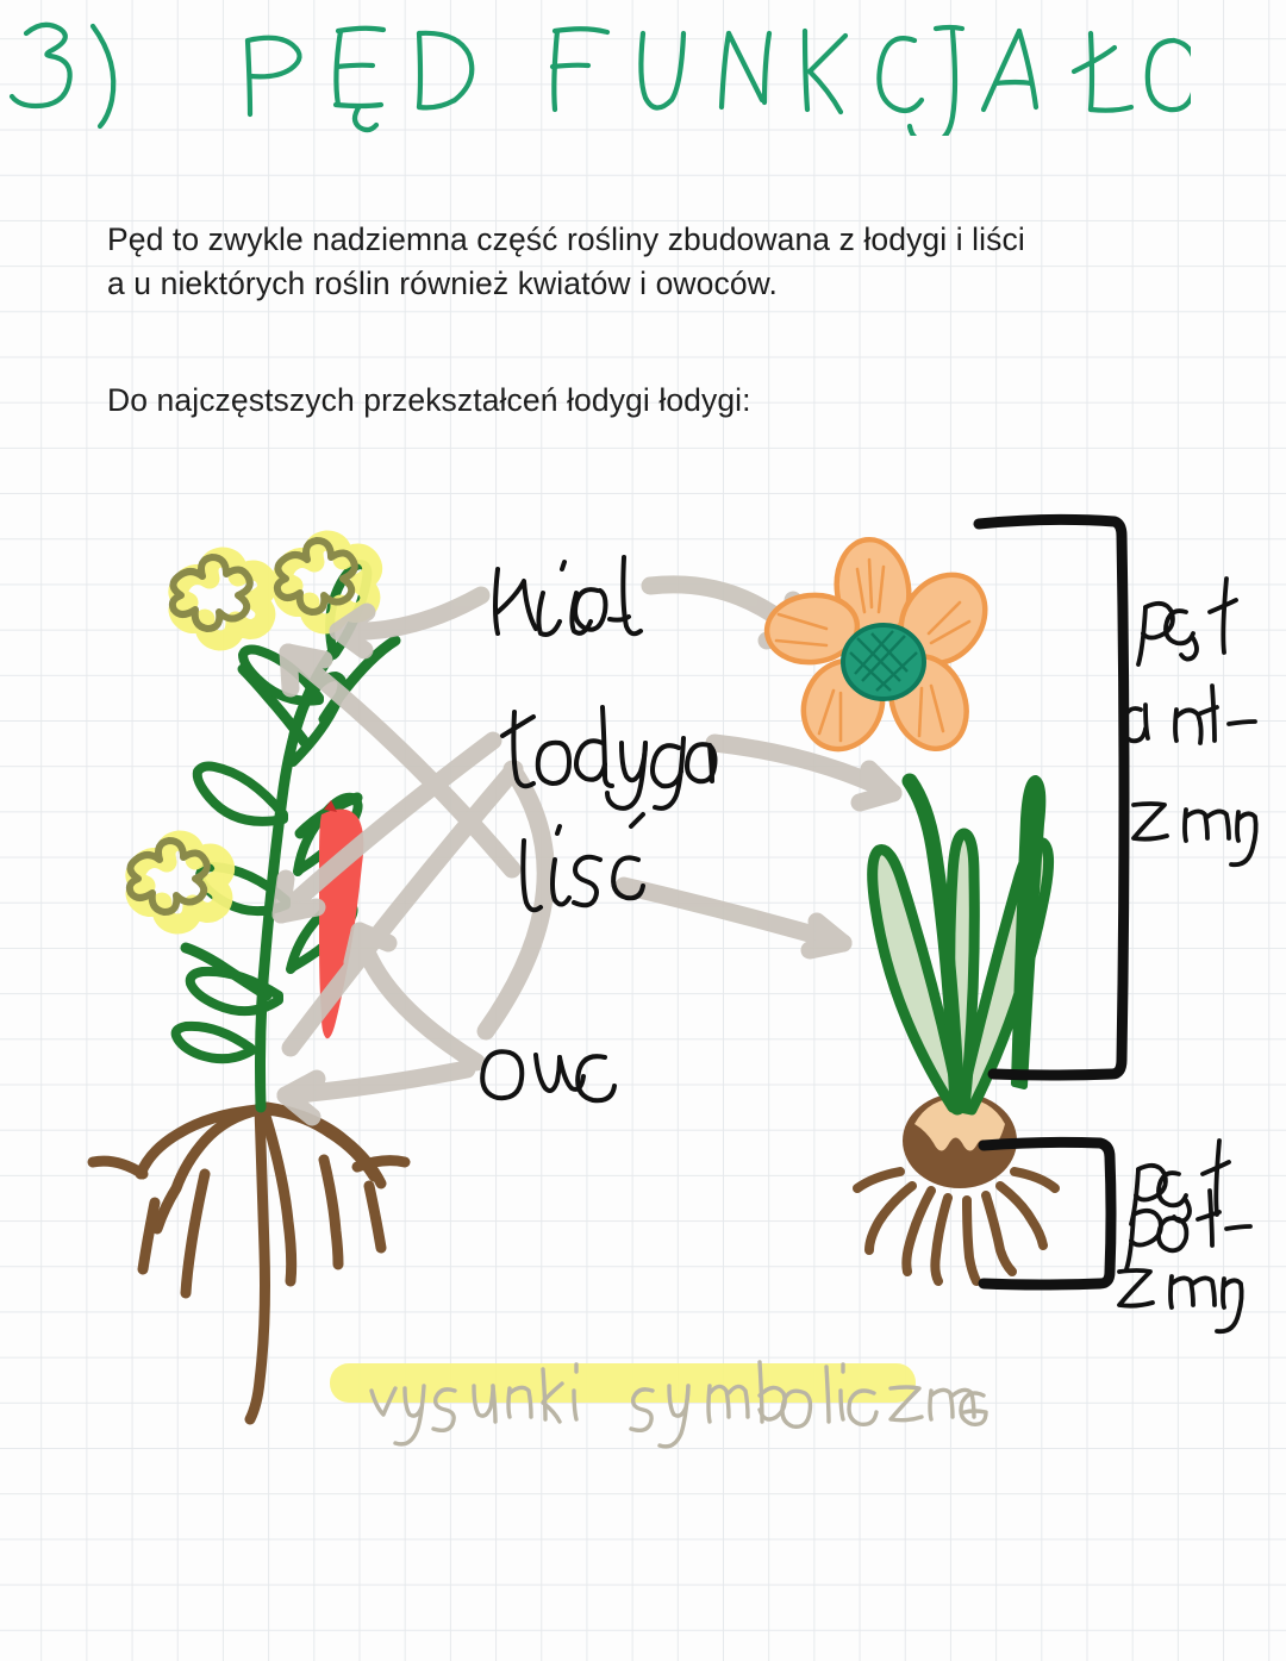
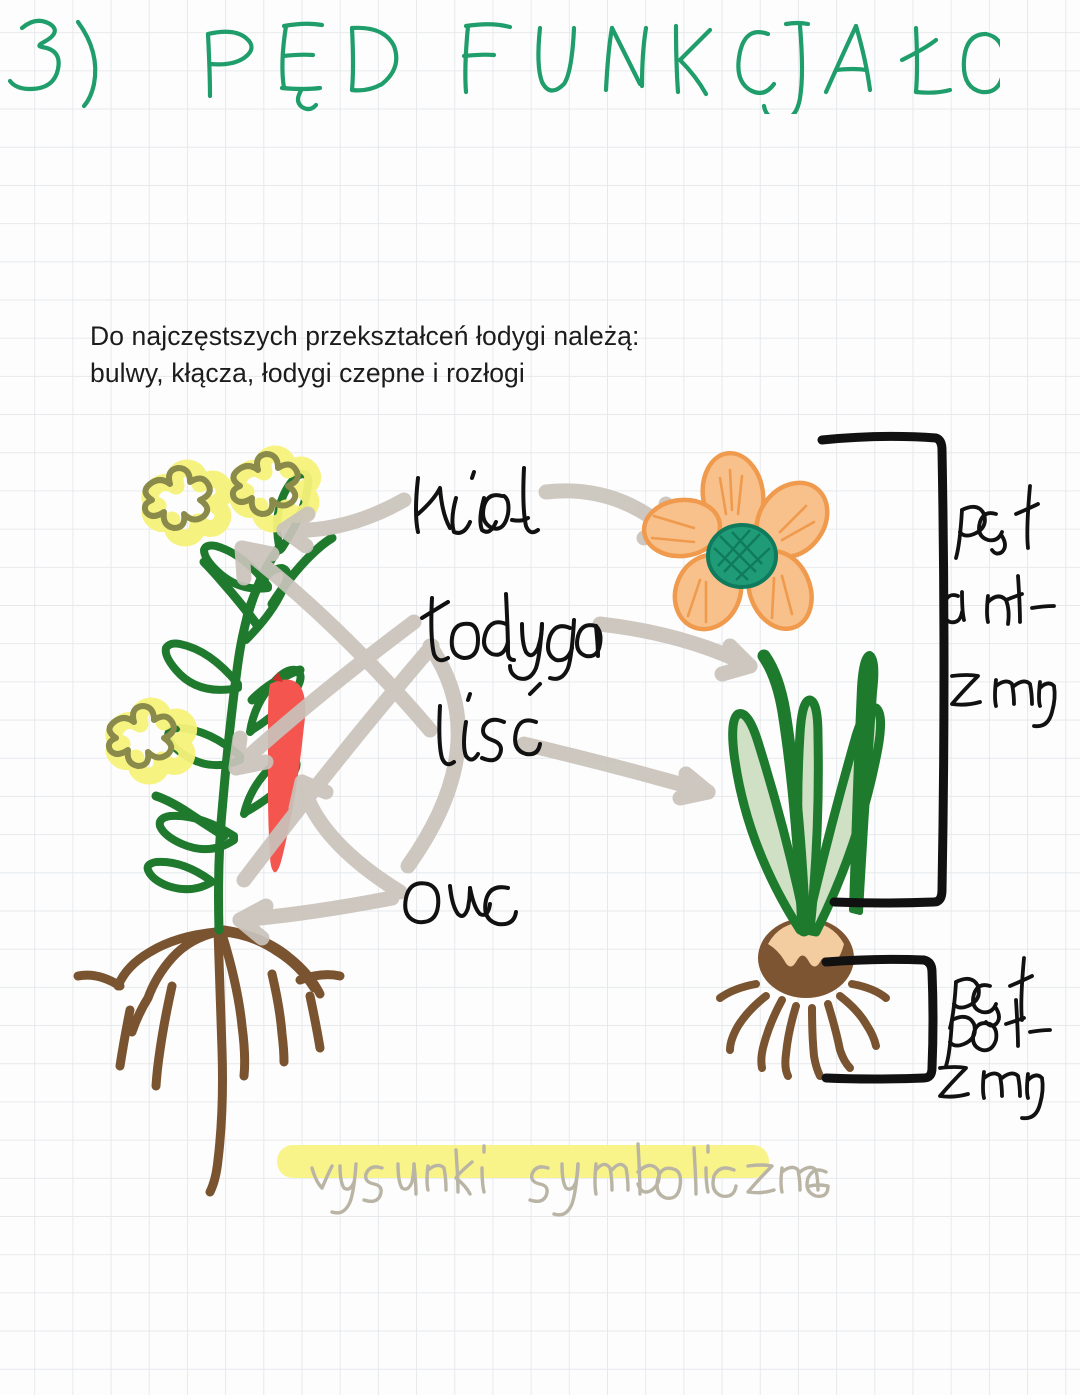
- Pęd to zwykle nadziemna część rośliny zbudowana z łodygi i liści
- a u niektórych roślin również kwiatów i owoców.
- Do najczęstszych przekształceń łodygi łodygi:
+ Do najczęstszych przekształceń łodygi należą:
+ bulwy, kłącza, łodygi czepne i rozłogi
